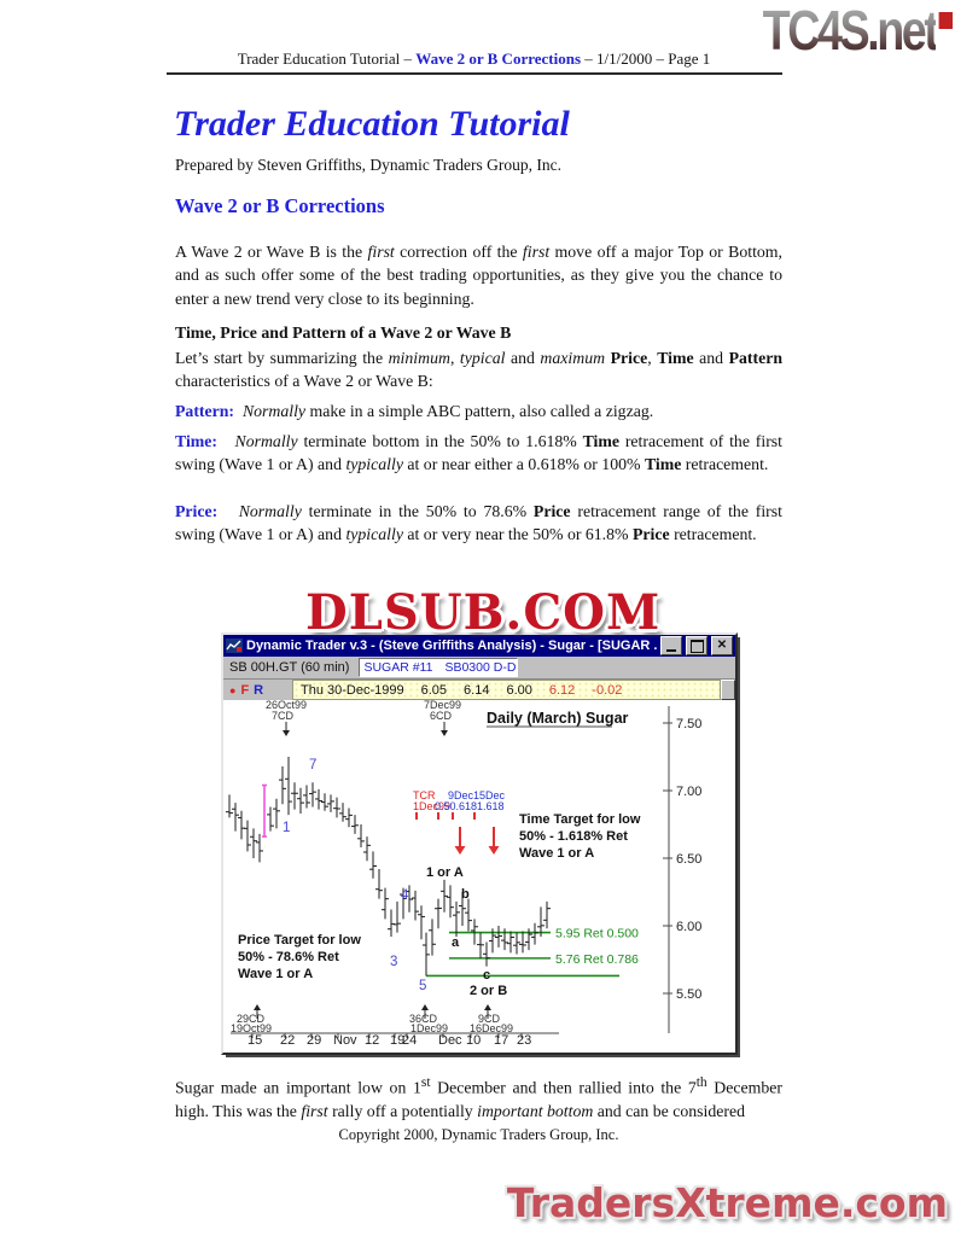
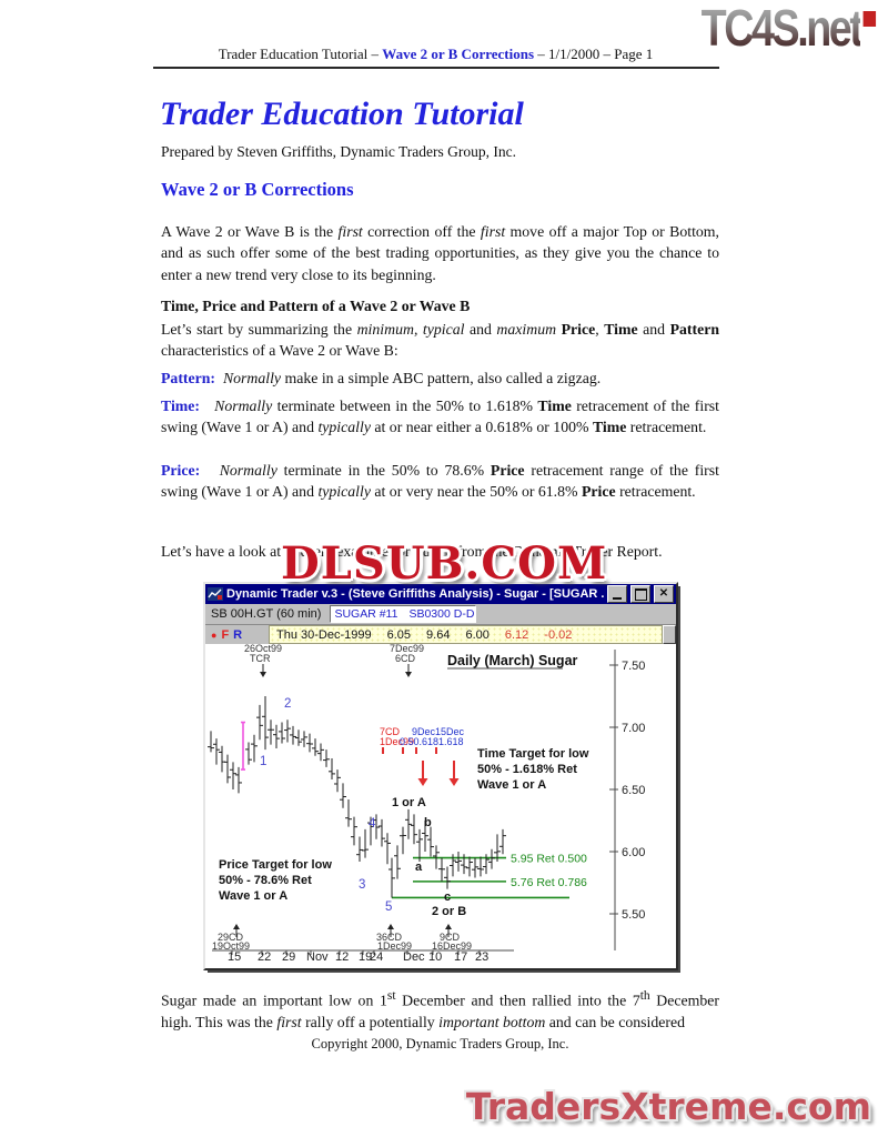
  TC4S.net
  DLSUB.COM
  TradersXtreme.com
  Trader Education Tutorial – Wave 2 or B Corrections – 1/1/2000 – Page 1
  Trader Education Tutorial
  Prepared by Steven Griffiths, Dynamic Traders Group, Inc.
  Wave 2 or B Corrections
  A Wave 2 or Wave B is the first correction off the first move off a major Top or Bottom, and as such offer some of the best trading opportunities, as they give you the chance to enter a new trend very close to its beginning.
  Time, Price and Pattern of a Wave 2 or Wave B
  Let’s start by summarizing the minimum, typical and maximum Price, Time and Pattern characteristics of a Wave 2 or Wave B:
  Pattern: Normally make in a simple ABC pattern, also called a zigzag.
- Time: Normally terminate bottom in the 50% to 1.618% Time retracement of the first swing (Wave 1 or A) and typically at or near either a 0.618% or 100% Time retracement.
+ Time: Normally terminate between in the 50% to 1.618% Time retracement of the first swing (Wave 1 or A) and typically at or near either a 0.618% or 100% Time retracement.
  Price: Normally terminate in the 50% to 78.6% Price retracement range of the first swing (Wave 1 or A) and typically at or very near the 50% or 61.8% Price retracement.
+ Let’s have a look at a recent example for Sugar, from the Dynamic Trader Report.
  Sugar made an important low on 1st December and then rallied into the 7th December high. This was the first rally off a potentially important bottom and can be considered
  Copyright 2000, Dynamic Traders Group, Inc.
  Dynamic Trader v.3 - (Steve Griffiths Analysis) - Sugar - [SUGAR .
  ✕
  SB 00H.GT (60 min)
  SUGAR #11
  SB0300 D-D
  ●
  F
  R
  Thu 30-Dec-1999
  6.05
- 6.14
+ 9.64
  6.00
  6.12
  -0.02
  7.50
  7.00
  6.50
  6.00
  5.50
  15
  22
  29
  Nov
  12
  19
  24
  Dec
  10
  17
  23
  5.95 Ret 0.500
  5.76 Ret 0.786
  26Oct99
- 7CD
+ TCR
  7Dec99
  6CD
  Daily (March) Sugar
- 7
+ 2
  1
- TCR
+ 7CD
  9Dec
  15Dec
  1Dec99
  0.50.6181.618
  Time Target for low
  50% - 1.618% Ret
  Wave 1 or A
  1 or A
  4
  b
  a
  3
  5
  c
  2 or B
  Price Target for low
  50% - 78.6% Ret
  Wave 1 or A
  29CD
  19Oct99
  36CD
  1Dec99
  9CD
  16Dec99
